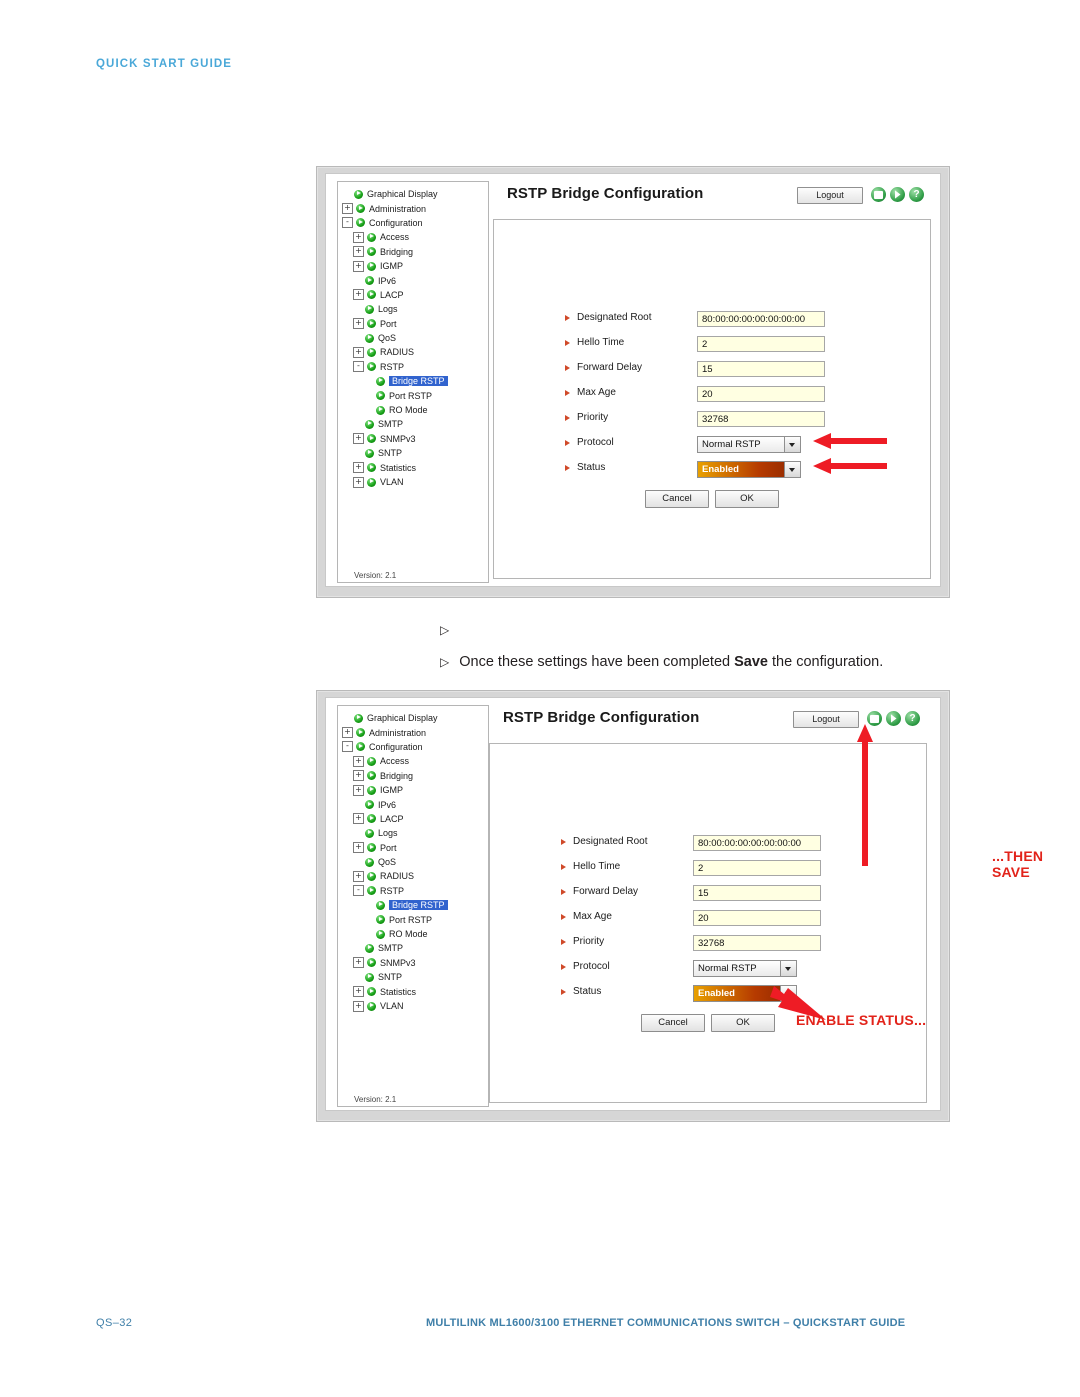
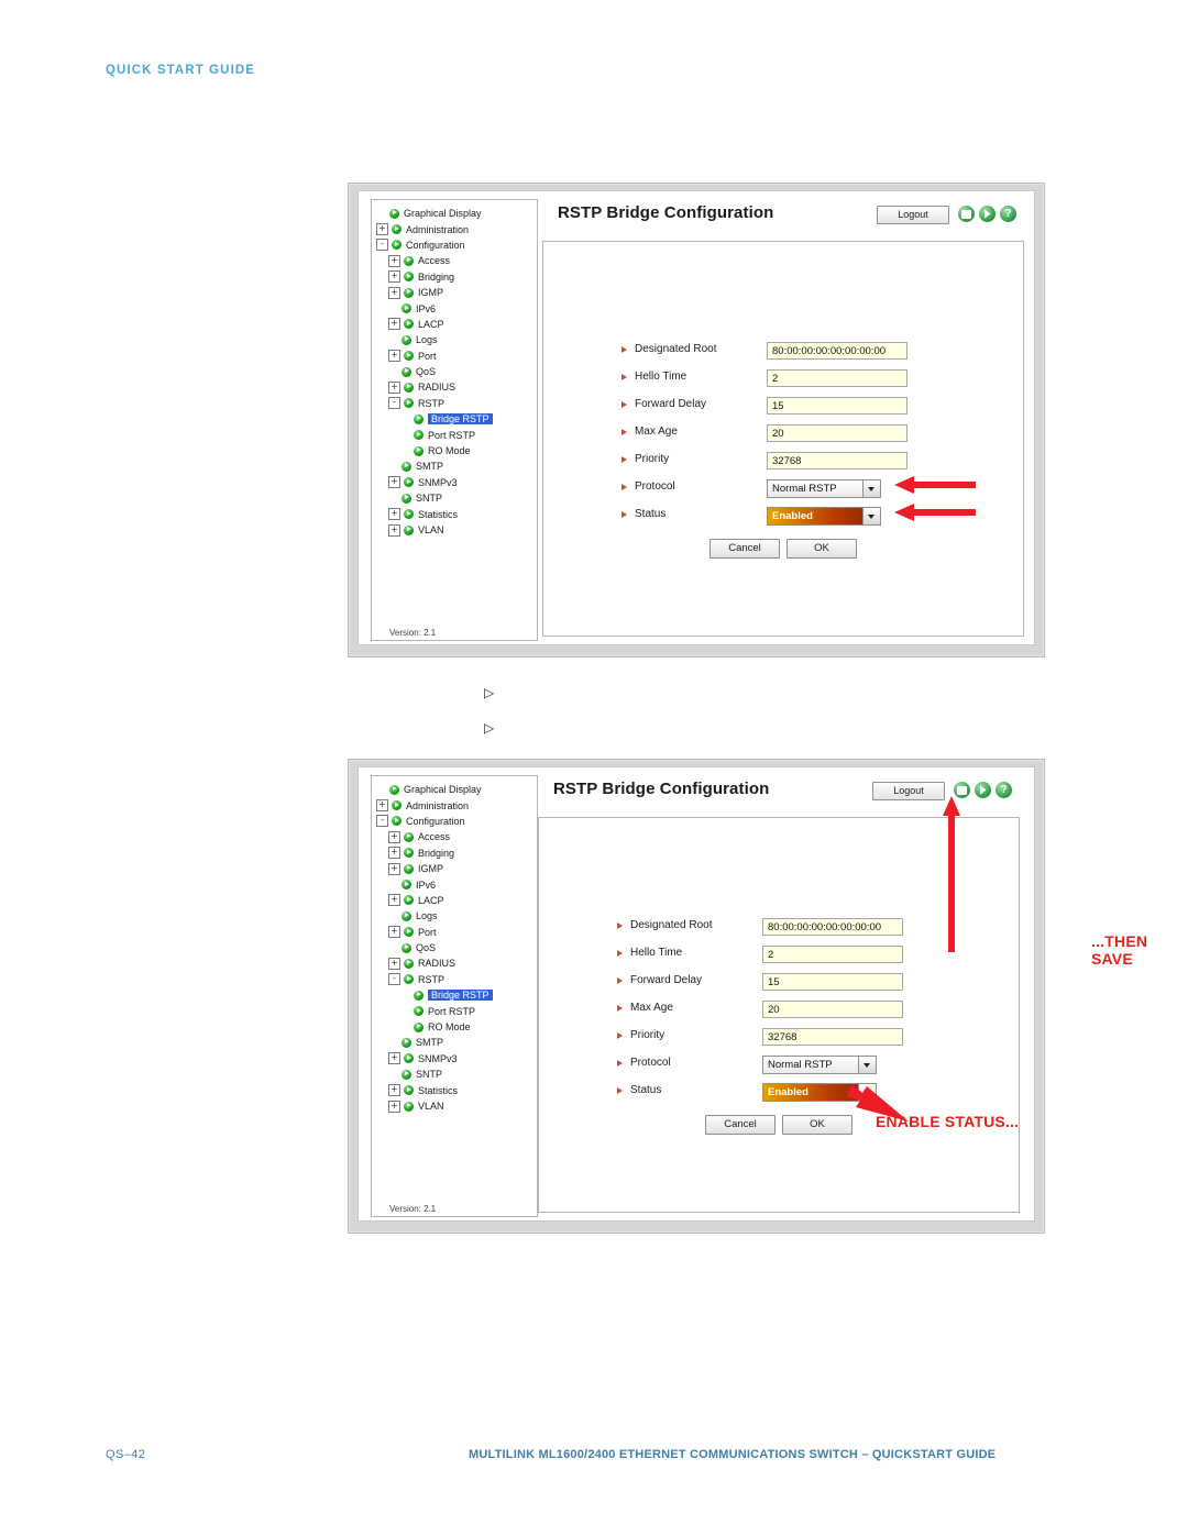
  QUICK START GUIDE
  Graphical Display
  +
  Administration
  -
  Configuration
  +
  Access
  +
  Bridging
  +
  IGMP
  IPv6
  +
  LACP
  Logs
  +
  Port
  QoS
  +
  RADIUS
  -
  RSTP
  Bridge RSTP
  Port RSTP
  RO Mode
  SMTP
  +
  SNMPv3
  SNTP
  +
  Statistics
  +
  VLAN
  Version: 2.1
  RSTP Bridge Configuration
  Logout
  ?
  Designated Root
  80:00:00:00:00:00:00:00
  Hello Time
  2
  Forward Delay
  15
  Max Age
  20
  Priority
  32768
  Protocol
  Normal RSTP
  Status
  Enabled
  Cancel
  OK
  ▷
  ▷
- Once these settings have been completed Save the configuration.
  Graphical Display
  +
  Administration
  -
  Configuration
  +
  Access
  +
  Bridging
  +
  IGMP
  IPv6
  +
  LACP
  Logs
  +
  Port
  QoS
  +
  RADIUS
  -
  RSTP
  Bridge RSTP
  Port RSTP
  RO Mode
  SMTP
  +
  SNMPv3
  SNTP
  +
  Statistics
  +
  VLAN
  Version: 2.1
  RSTP Bridge Configuration
  Logout
  ?
  Designated Root
  80:00:00:00:00:00:00:00
  Hello Time
  2
  Forward Delay
  15
  Max Age
  20
  Priority
  32768
  Protocol
  Normal RSTP
  Status
  Enabled
  Cancel
  OK
  ...THEN SAVE
  ENABLE STATUS...
- QS–32
+ QS–42
- MULTILINK ML1600/3100 ETHERNET COMMUNICATIONS SWITCH – QUICKSTART GUIDE
+ MULTILINK ML1600/2400 ETHERNET COMMUNICATIONS SWITCH – QUICKSTART GUIDE
